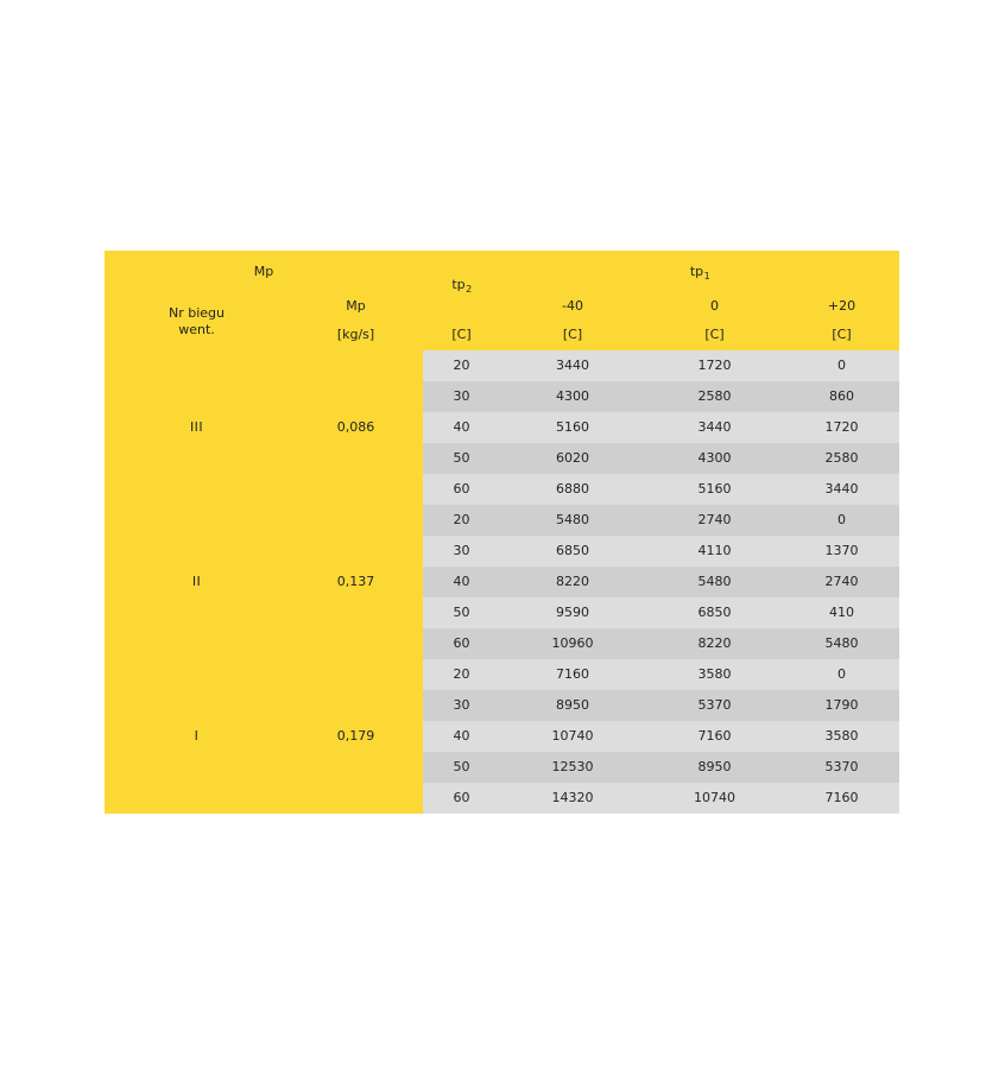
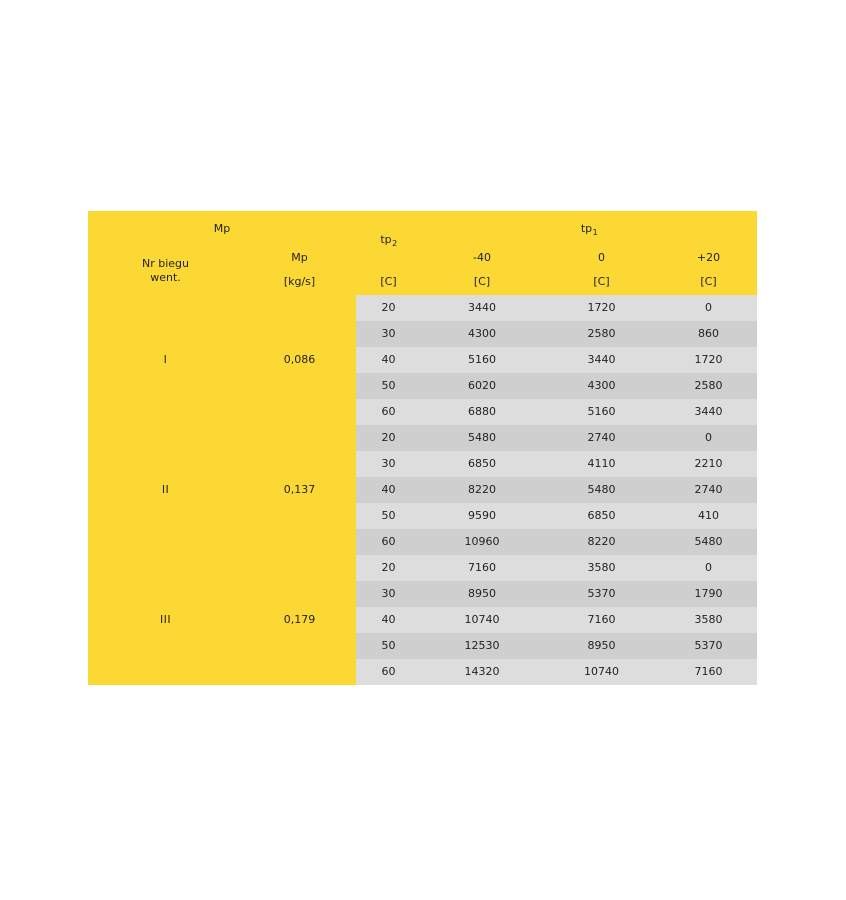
  Mp	tp2	tp1
  Nr biegu went.	Mp	-40	0	+20
  [kg/s]	[C]	[C]	[C]	[C]
- III	0,086	20	3440	1720	0
+ I	0,086	20	3440	1720	0
  30	4300	2580	860
  40	5160	3440	1720
  50	6020	4300	2580
  60	6880	5160	3440
  II	0,137	20	5480	2740	0
- 30	6850	4110	1370
+ 30	6850	4110	2210
  40	8220	5480	2740
  50	9590	6850	410
  60	10960	8220	5480
- I	0,179	20	7160	3580	0
+ III	0,179	20	7160	3580	0
  30	8950	5370	1790
  40	10740	7160	3580
  50	12530	8950	5370
  60	14320	10740	7160
